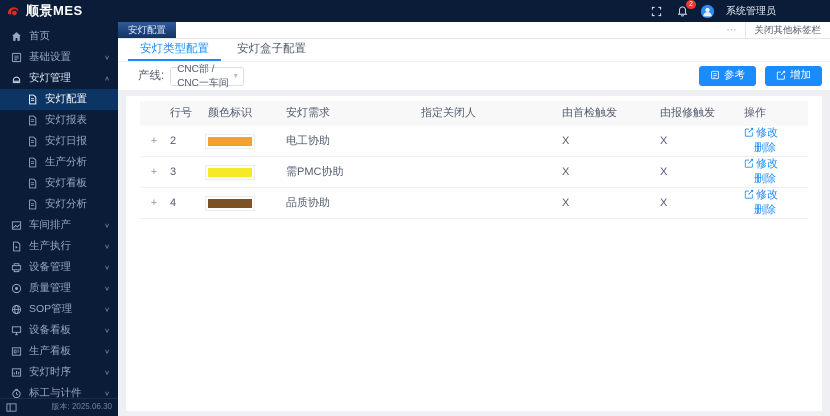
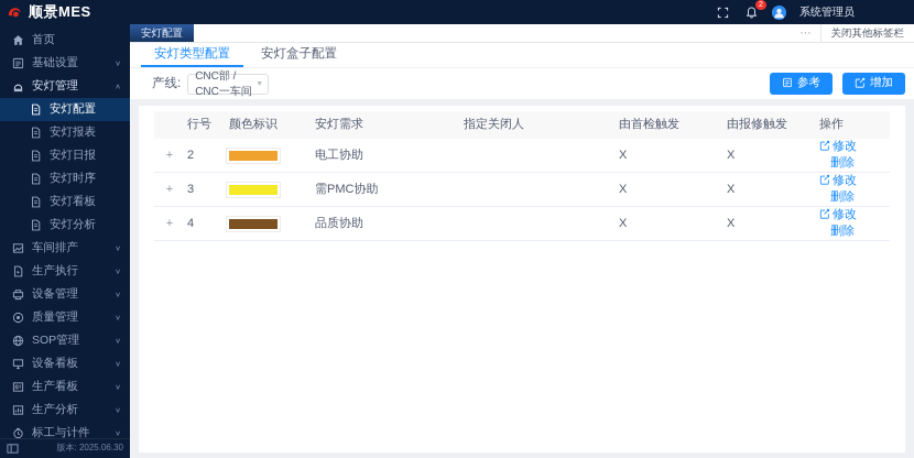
  顺景MES
  系统管理员
  首页
  基础设置
  安灯管理
  安灯配置
  安灯报表
  安灯日报
- 生产分析
+ 安灯时序
  安灯看板
  安灯分析
  车间排产
  生产执行
  设备管理
  质量管理
  SOP管理
  设备看板
  生产看板
- 安灯时序
+ 生产分析
  标工与计件
  版本: 2025.06.30
  安灯配置
  ⋯
  关闭其他标签栏
  安灯类型配置
  安灯盒子配置
  产线:
  CNC部 / CNC一车间
  参考
  增加
  	行号	颜色标识	安灯需求	指定关闭人	由首检触发	由报修触发	操作
  +	2		电工协助		X	X	修改删除
  +	3		需PMC协助		X	X	修改删除
  +	4		品质协助		X	X	修改删除
